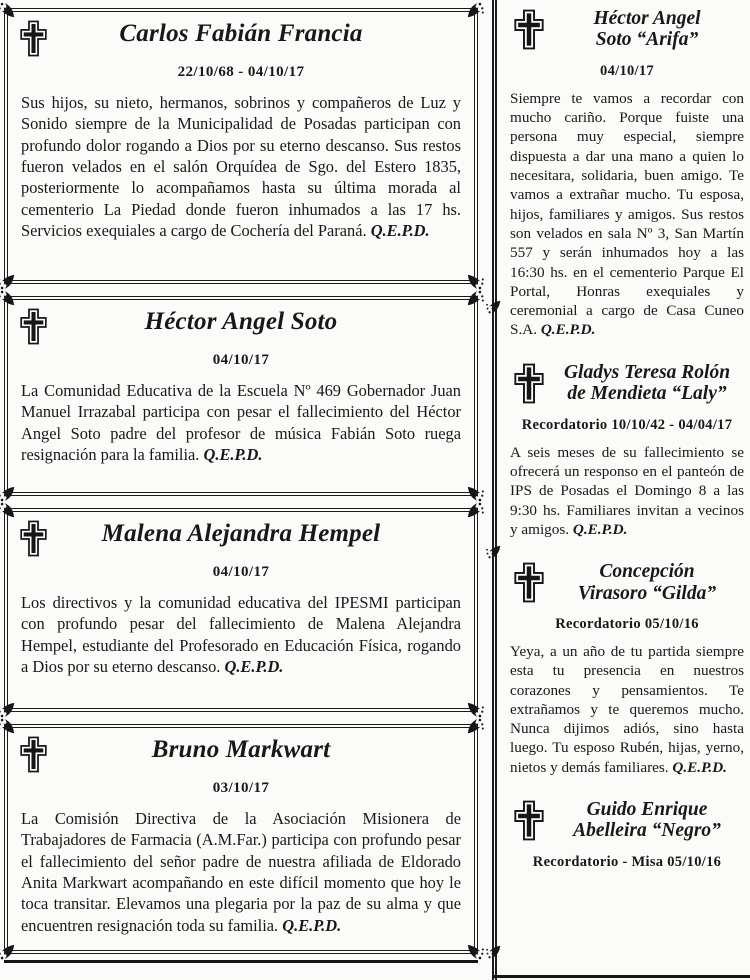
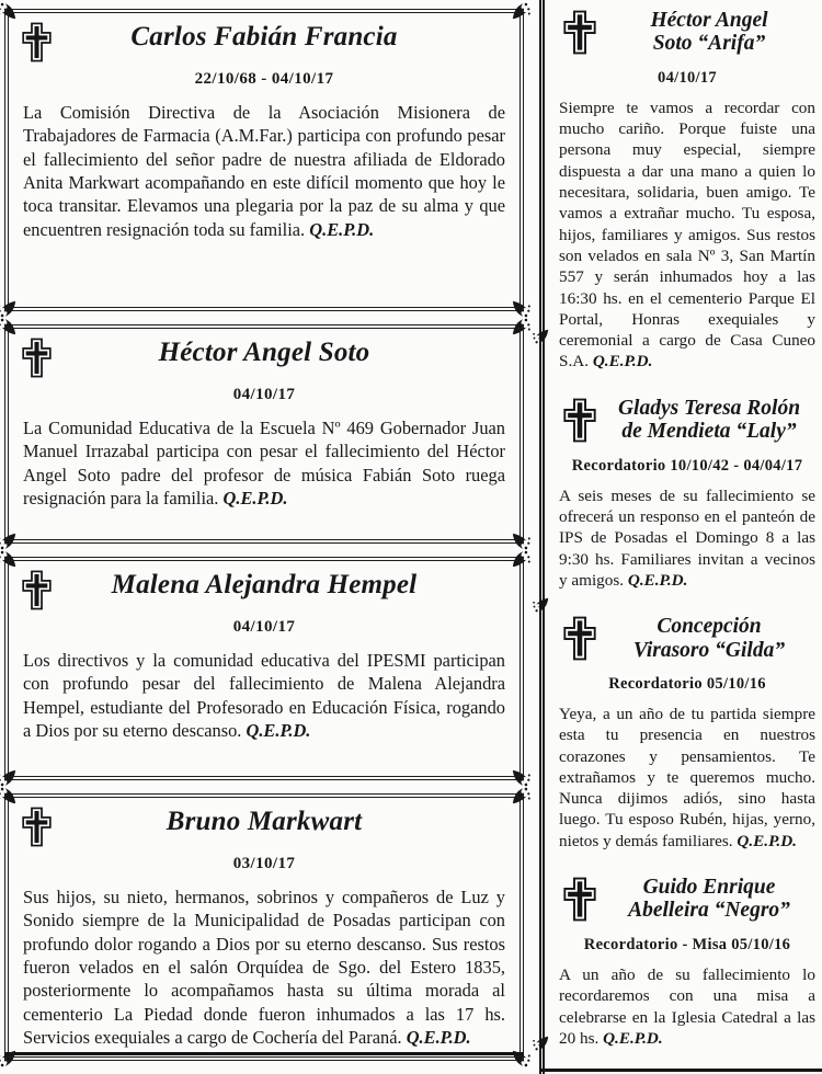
  Carlos Fabián Francia
  22/10/68 - 04/10/17
- Sus hijos, su nieto, hermanos, sobrinos y compañeros de Luz y Sonido siempre de la Municipalidad de Posadas participan con profundo dolor rogando a Dios por su eterno descanso. Sus restos fueron velados en el salón Orquídea de Sgo. del Estero 1835, posteriormente lo acompañamos hasta su última morada al cementerio La Piedad donde fueron inhumados a las 17 hs. Servicios exequiales a cargo de Cochería del Paraná. Q.E.P.D.
+ La Comisión Directiva de la Asociación Misionera de Trabajadores de Farmacia (A.M.Far.) participa con profundo pesar el fallecimiento del señor padre de nuestra afiliada de Eldorado Anita Markwart acompañando en este difícil momento que hoy le toca transitar. Elevamos una plegaria por la paz de su alma y que encuentren resignación toda su familia. Q.E.P.D.
  Héctor Angel Soto
  04/10/17
  La Comunidad Educativa de la Escuela Nº 469 Gobernador Juan Manuel Irrazabal participa con pesar el fallecimiento del Héctor Angel Soto padre del profesor de música Fabián Soto ruega resignación para la familia. Q.E.P.D.
  Malena Alejandra Hempel
  04/10/17
  Los directivos y la comunidad educativa del IPESMI participan con profundo pesar del fallecimiento de Malena Alejandra Hempel, estudiante del Profesorado en Educación Física, rogando a Dios por su eterno descanso. Q.E.P.D.
  Bruno Markwart
  03/10/17
- La Comisión Directiva de la Asociación Misionera de Trabajadores de Farmacia (A.M.Far.) participa con profundo pesar el fallecimiento del señor padre de nuestra afiliada de Eldorado Anita Markwart acompañando en este difícil momento que hoy le toca transitar. Elevamos una plegaria por la paz de su alma y que encuentren resignación toda su familia. Q.E.P.D.
+ Sus hijos, su nieto, hermanos, sobrinos y compañeros de Luz y Sonido siempre de la Municipalidad de Posadas participan con profundo dolor rogando a Dios por su eterno descanso. Sus restos fueron velados en el salón Orquídea de Sgo. del Estero 1835, posteriormente lo acompañamos hasta su última morada al cementerio La Piedad donde fueron inhumados a las 17 hs. Servicios exequiales a cargo de Cochería del Paraná. Q.E.P.D.
  Héctor Angel
  Soto “Arifa”
  04/10/17
  Siempre te vamos a recordar con mucho cariño. Porque fuiste una persona muy especial, siempre dispuesta a dar una mano a quien lo necesitara, solidaria, buen amigo. Te vamos a extrañar mucho. Tu esposa, hijos, familiares y amigos. Sus restos son velados en sala Nº 3, San Martín 557 y serán inhumados hoy a las 16:30 hs. en el cementerio Parque El Portal, Honras exequiales y ceremonial a cargo de Casa Cuneo S.A. Q.E.P.D.
  Gladys Teresa Rolón
  de Mendieta “Laly”
  Recordatorio 10/10/42 - 04/04/17
  A seis meses de su fallecimiento se ofrecerá un responso en el panteón de IPS de Posadas el Domingo 8 a las 9:30 hs. Familiares invitan a vecinos y amigos. Q.E.P.D.
  Concepción
  Virasoro “Gilda”
  Recordatorio 05/10/16
  Yeya, a un año de tu partida siempre esta tu presencia en nuestros corazones y pensamientos. Te extrañamos y te queremos mucho. Nunca dijimos adiós, sino hasta luego. Tu esposo Rubén, hijas, yerno, nietos y demás familiares. Q.E.P.D.
  Guido Enrique
  Abelleira “Negro”
  Recordatorio - Misa 05/10/16
+ A un año de su fallecimiento lo recordaremos con una misa a celebrarse en la Iglesia Catedral a las 20 hs. Q.E.P.D.
